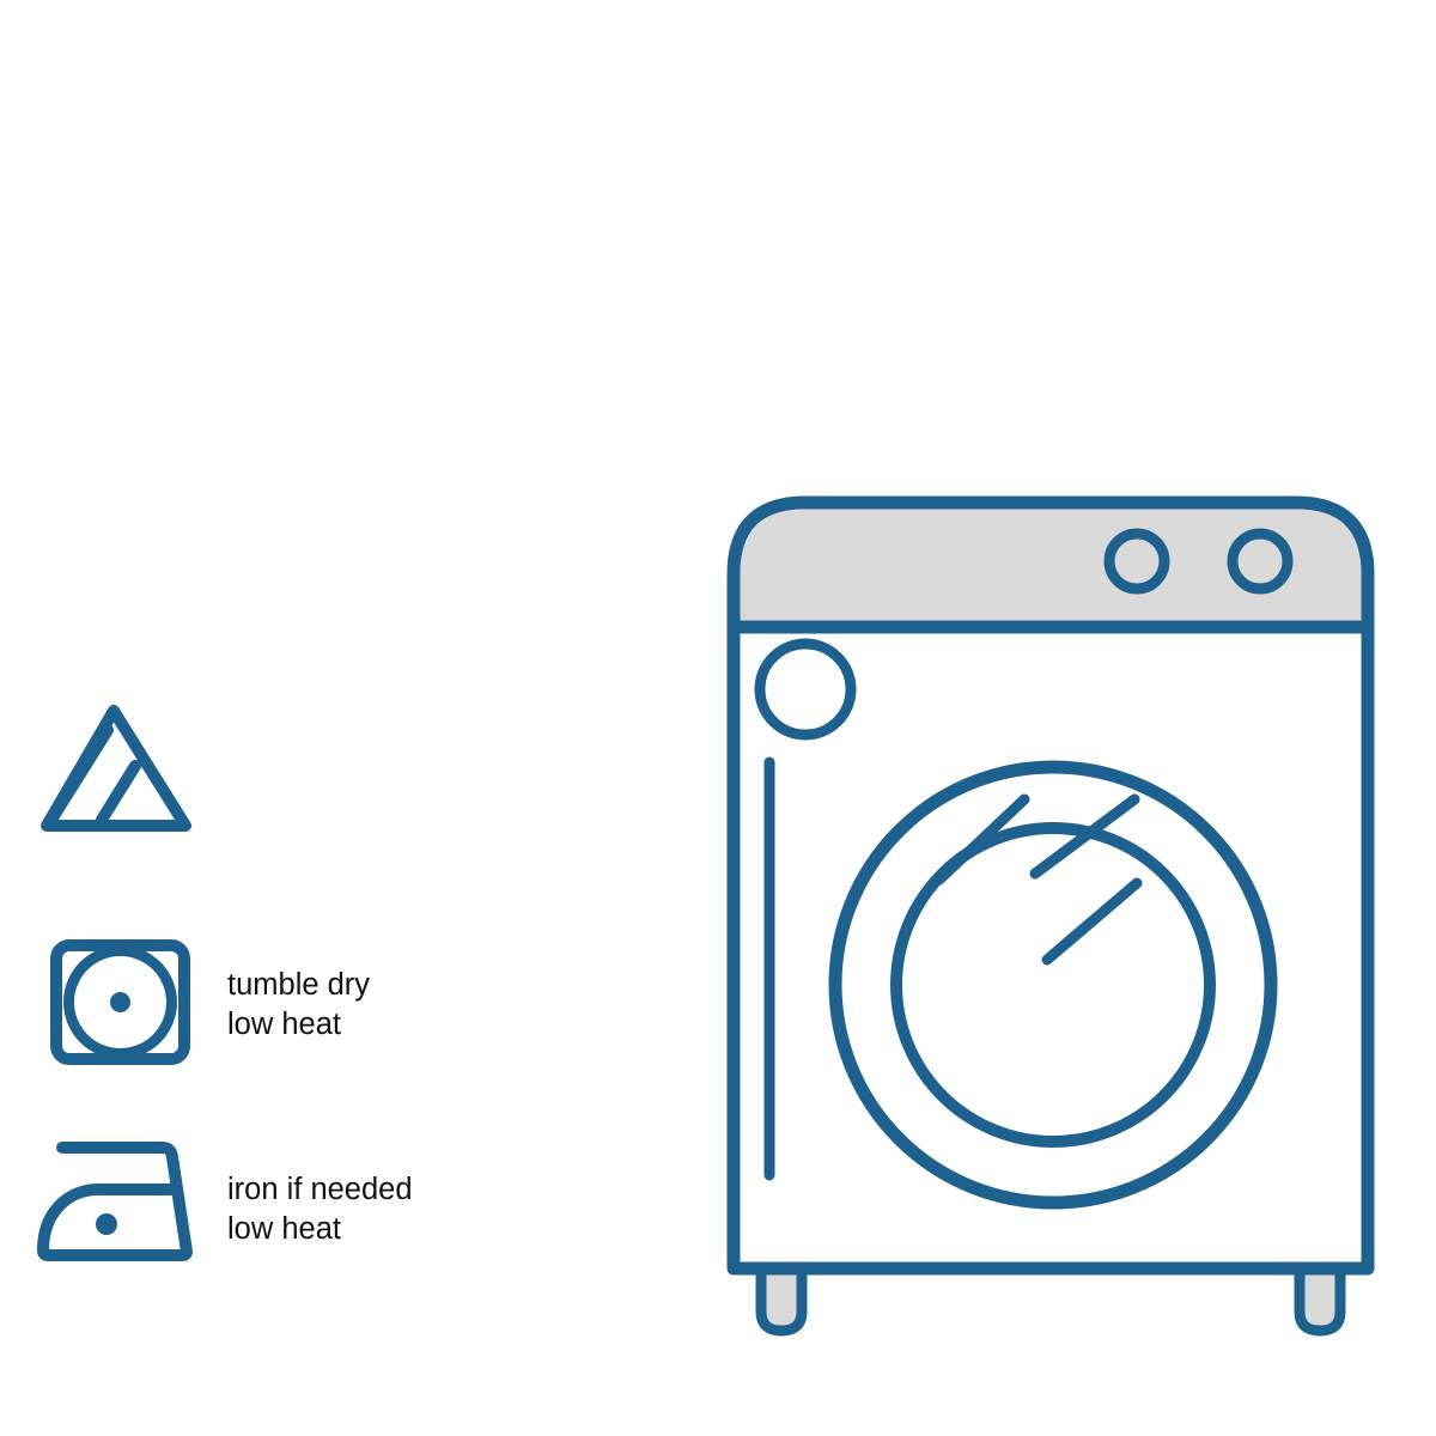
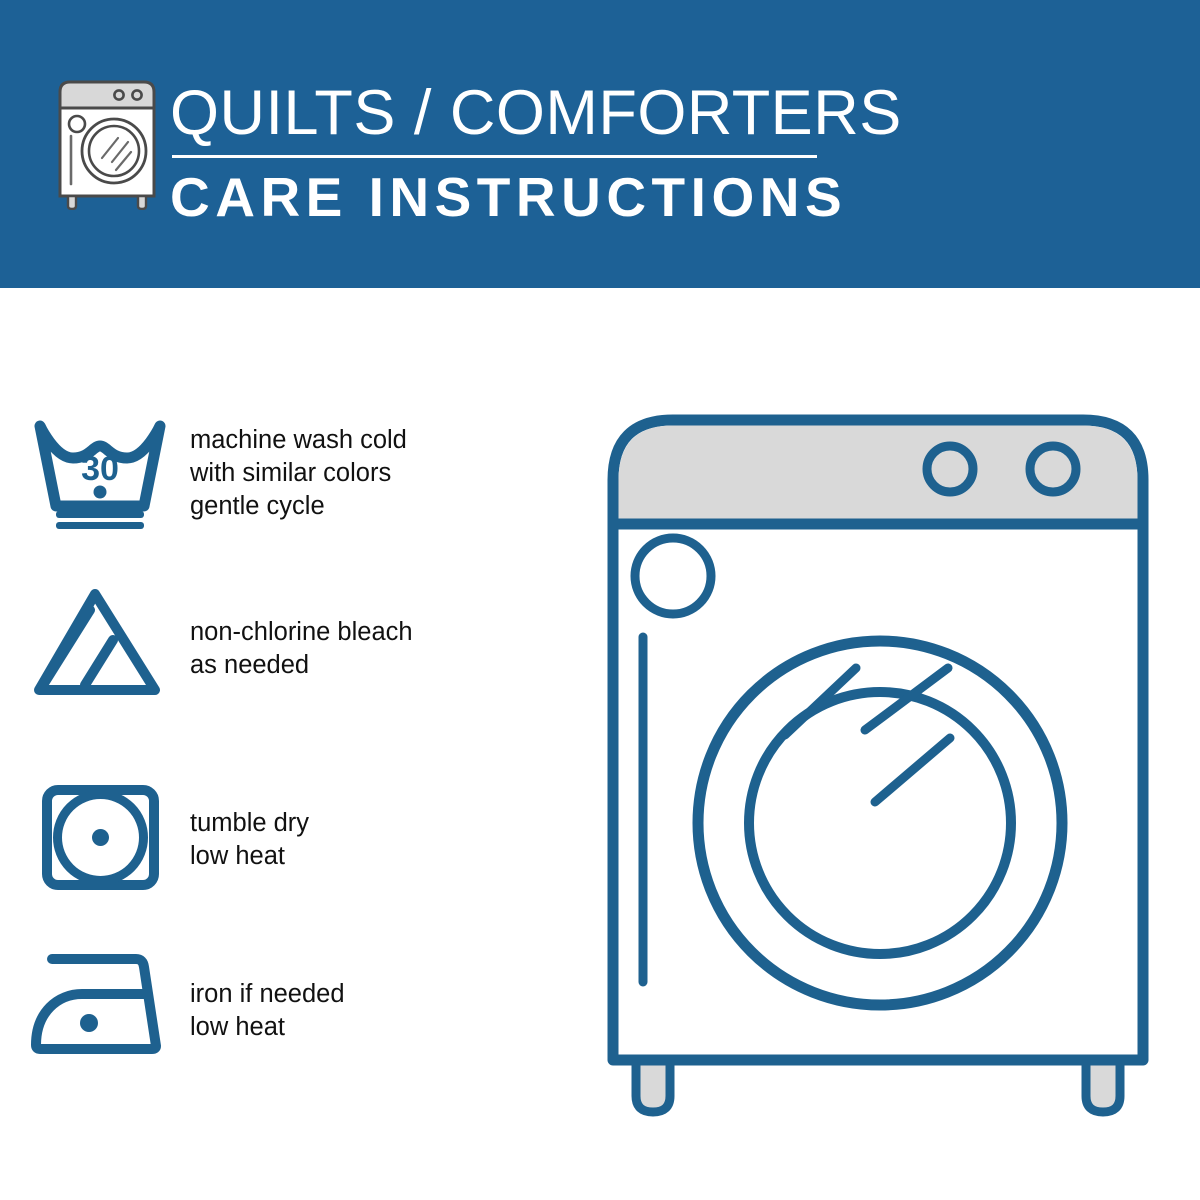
+ QUILTS / COMFORTERS
+ CARE INSTRUCTIONS
+ 30
+ machine wash cold
+ with similar colors
+ gentle cycle
+ non-chlorine bleach
+ as needed
  tumble dry
  low heat
  iron if needed
  low heat
